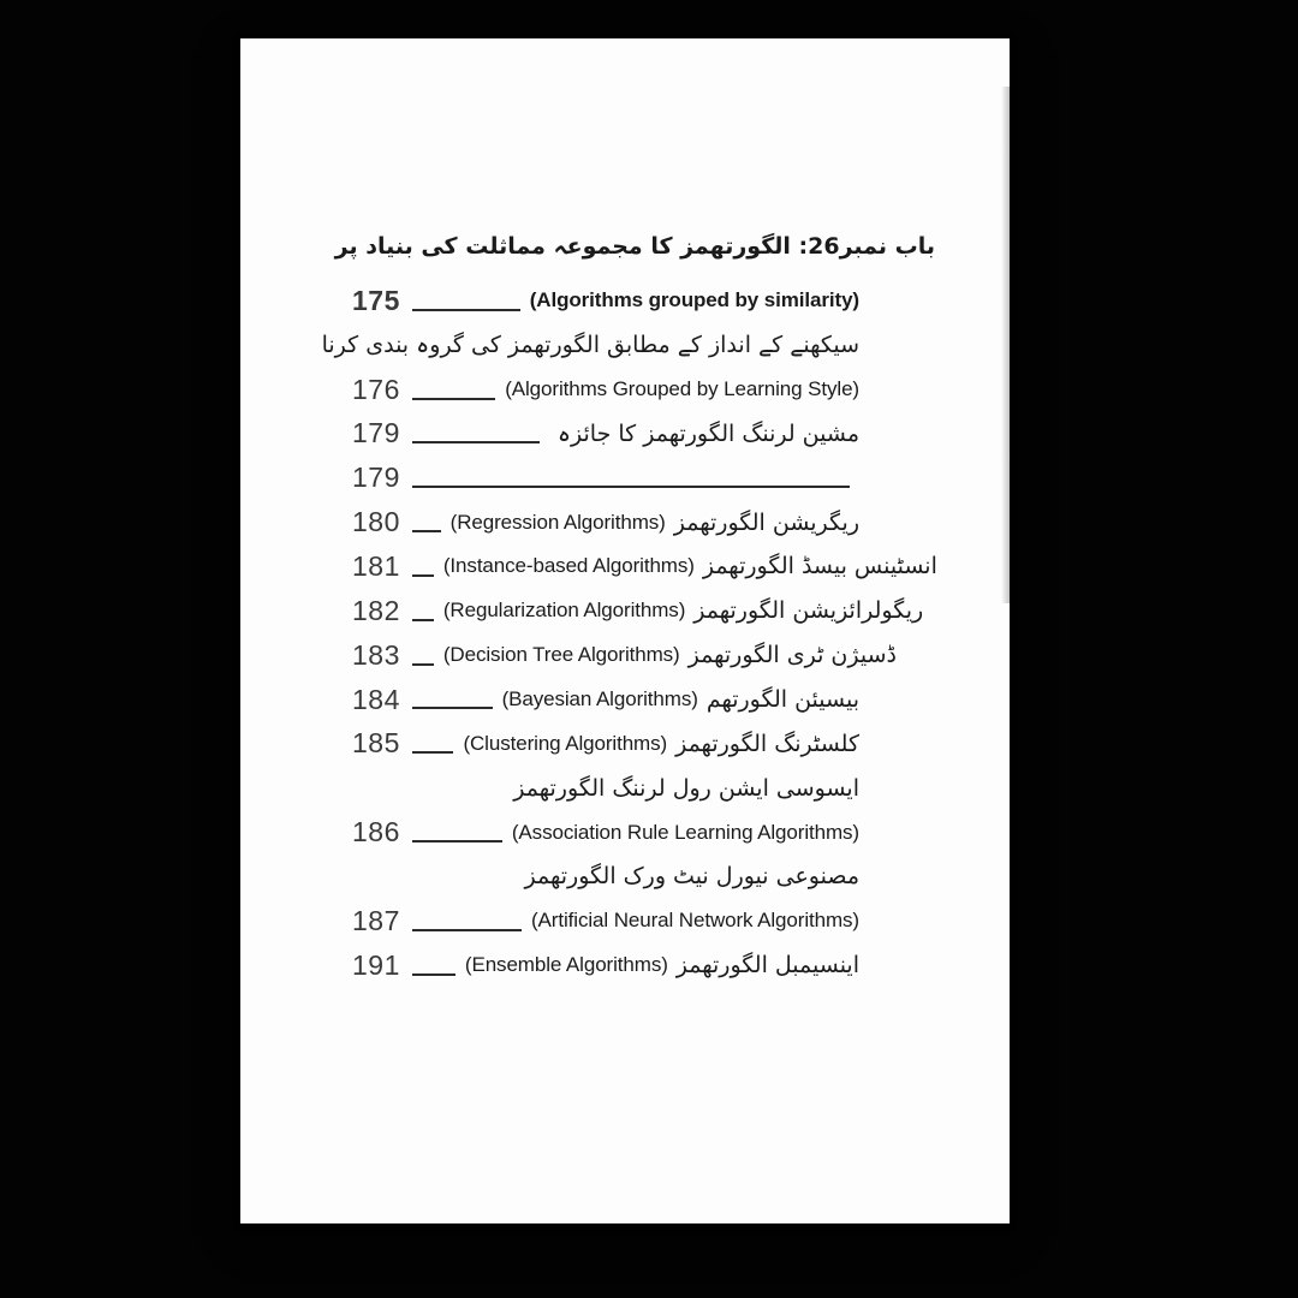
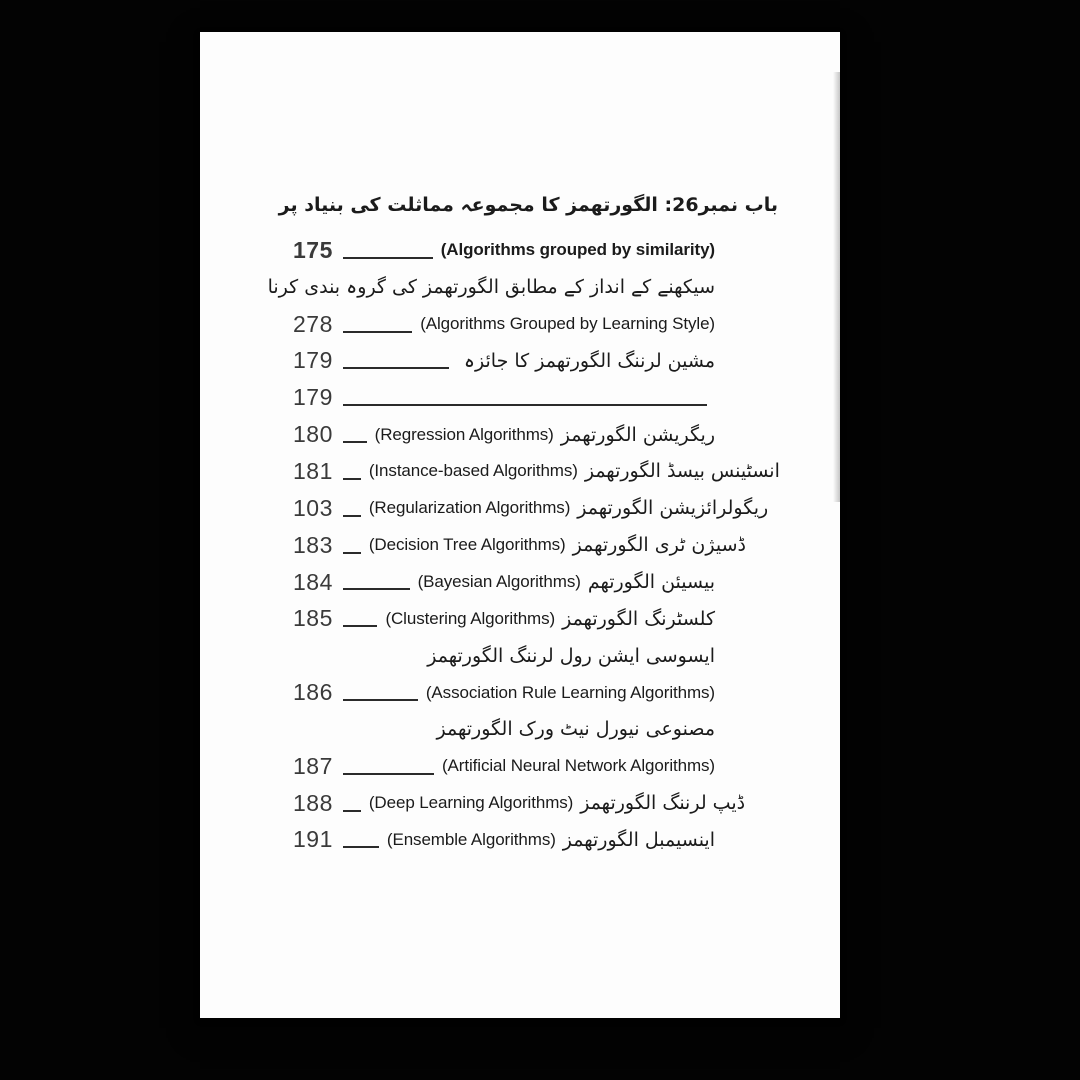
  باب نمبر26: الگورتھمز کا مجموعہ مماثلت کی بنیاد پر
  175
  (Algorithms grouped by similarity)
  سیکھنے کے انداز کے مطابق الگورتھمز کی گروہ بندی کرنا
- 176
+ 278
  (Algorithms Grouped by Learning Style)
  179
  مشین لرننگ الگورتھمز کا جائزہ
  179
  180
  (Regression Algorithms)
  ریگریشن الگورتھمز
  181
  (Instance-based Algorithms)
  انسٹینس بیسڈ الگورتھمز
- 182
+ 103
  (Regularization Algorithms)
  ریگولرائزیشن الگورتھمز
  183
  (Decision Tree Algorithms)
  ڈسیژن ٹری الگورتھمز
  184
  (Bayesian Algorithms)
  بیسیئن الگورتھم
  185
  (Clustering Algorithms)
  کلسٹرنگ الگورتھمز
  ایسوسی ایشن رول لرننگ الگورتھمز
  186
  (Association Rule Learning Algorithms)
  مصنوعی نیورل نیٹ ورک الگورتھمز
  187
  (Artificial Neural Network Algorithms)
+ 188
+ (Deep Learning Algorithms)
+ ڈیپ لرننگ الگورتھمز
  191
  (Ensemble Algorithms)
  اینسیمبل الگورتھمز
